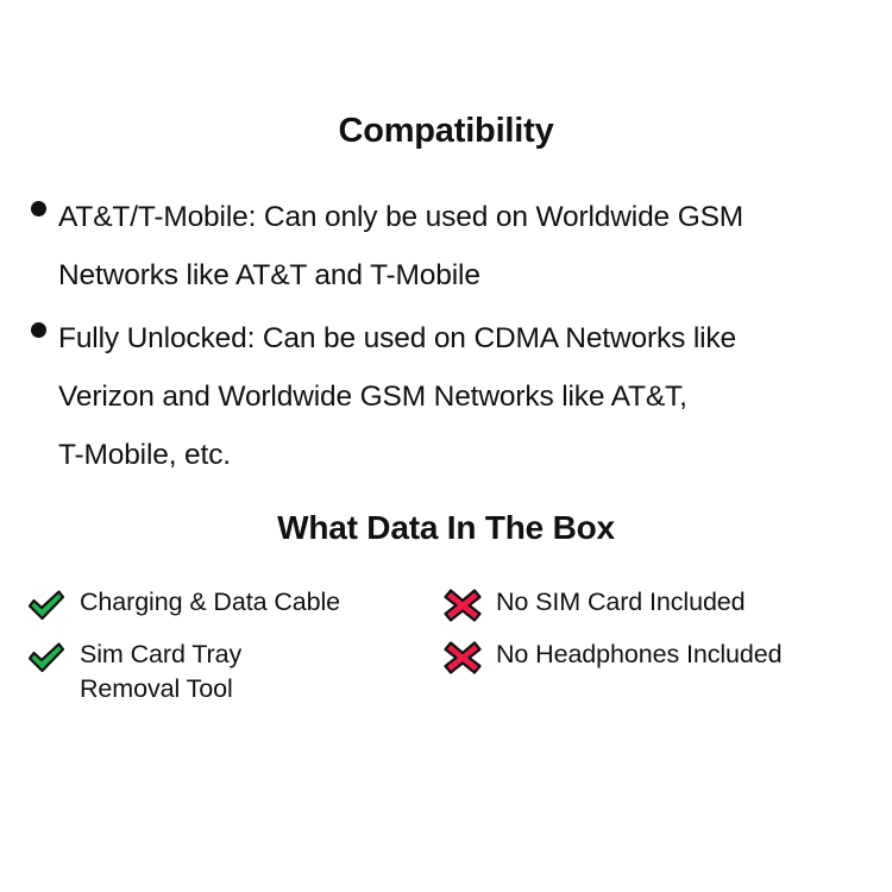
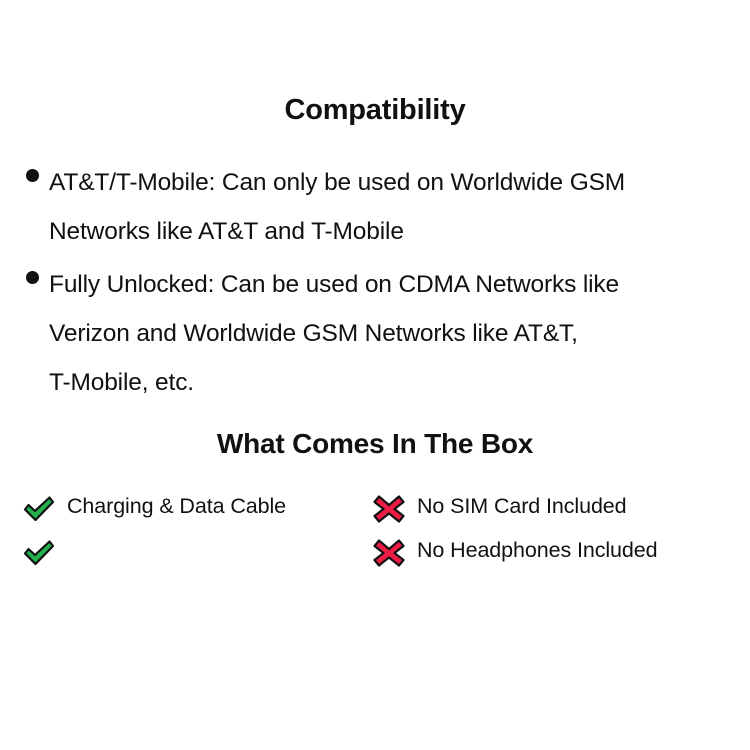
  Compatibility
  AT&T/T-Mobile: Can only be used on Worldwide GSM
  Networks like AT&T and T-Mobile
  Fully Unlocked: Can be used on CDMA Networks like
  Verizon and Worldwide GSM Networks like AT&T,
  T-Mobile, etc.
- What Data In The Box
+ What Comes In The Box
  Charging & Data Cable
- Sim Card Tray
- Removal Tool
  No SIM Card Included
  No Headphones Included
